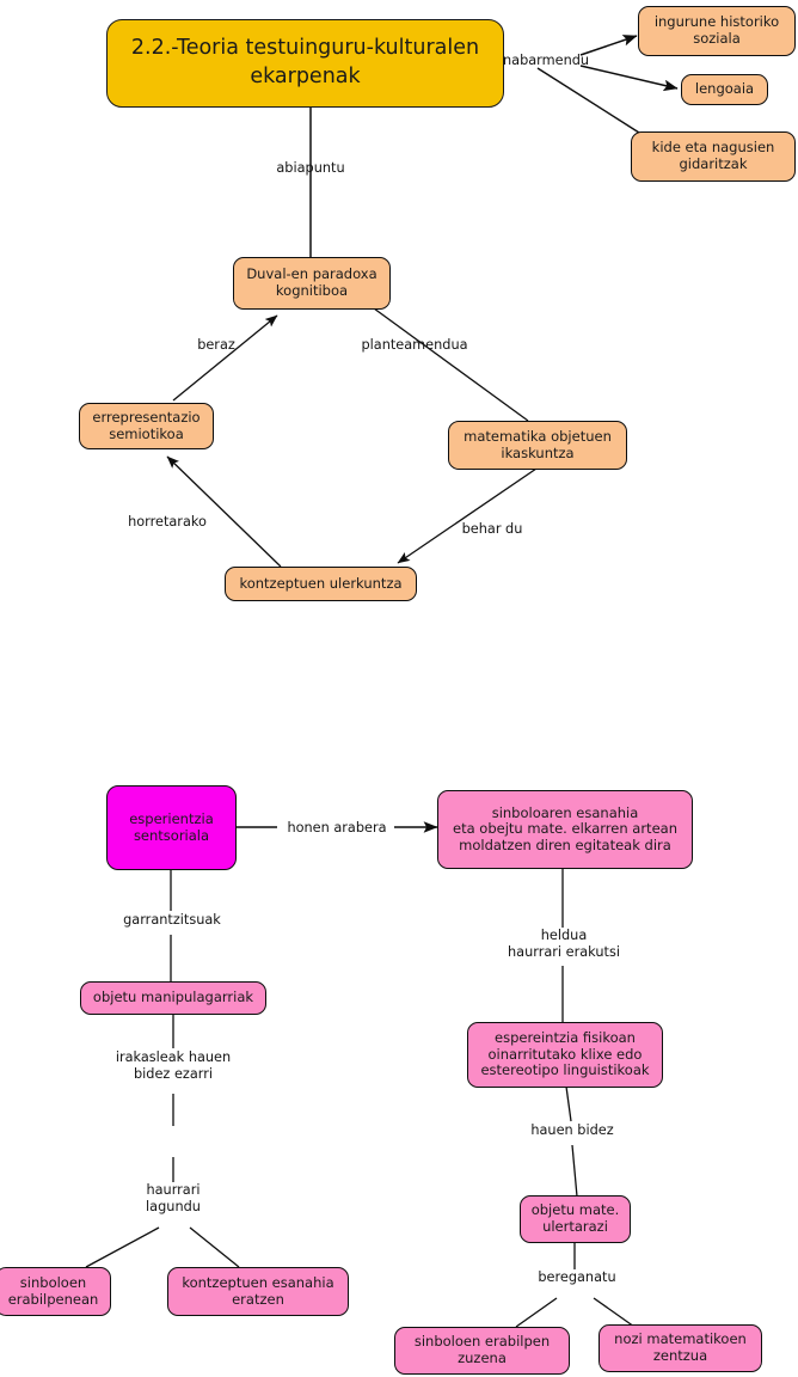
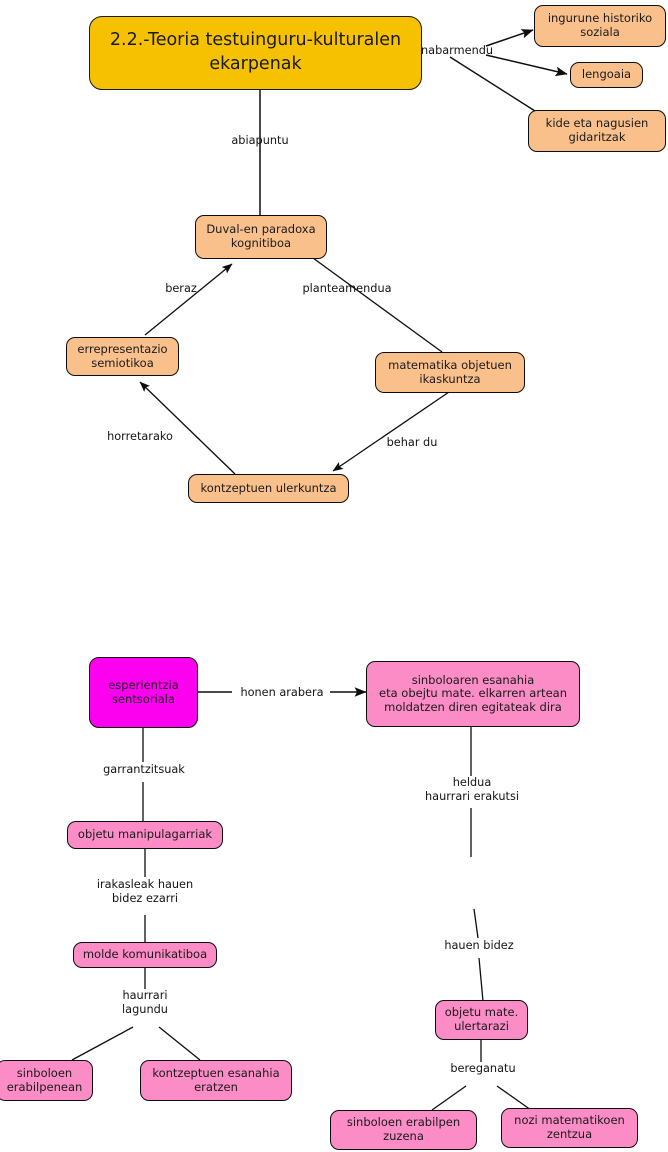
  2.2.-Teoria testuinguru-kulturalen
  ekarpenak
  ingurune historiko
  soziala
  lengoaia
  kide eta nagusien
  gidaritzak
  Duval-en paradoxa
  kognitiboa
  errepresentazio
  semiotikoa
  matematika objetuen
  ikaskuntza
  kontzeptuen ulerkuntza
  nabarmendu
  abiapuntu
  beraz
  planteamendua
  horretarako
  behar du
  esperientzia
  sentsoriala
  sinboloaren esanahia
  eta obejtu mate. elkarren artean
  moldatzen diren egitateak dira
  objetu manipulagarriak
+ molde komunikatiboa
  sinboloen
  erabilpenean
  kontzeptuen esanahia
  eratzen
- espereintzia fisikoan
- oinarritutako klixe edo
- estereotipo linguistikoak
  objetu mate.
  ulertarazi
  sinboloen erabilpen
  zuzena
  nozi matematikoen
  zentzua
  honen arabera
  garrantzitsuak
  heldua
  haurrari erakutsi
  irakasleak hauen
  bidez ezarri
  hauen bidez
  haurrari
  lagundu
  bereganatu
